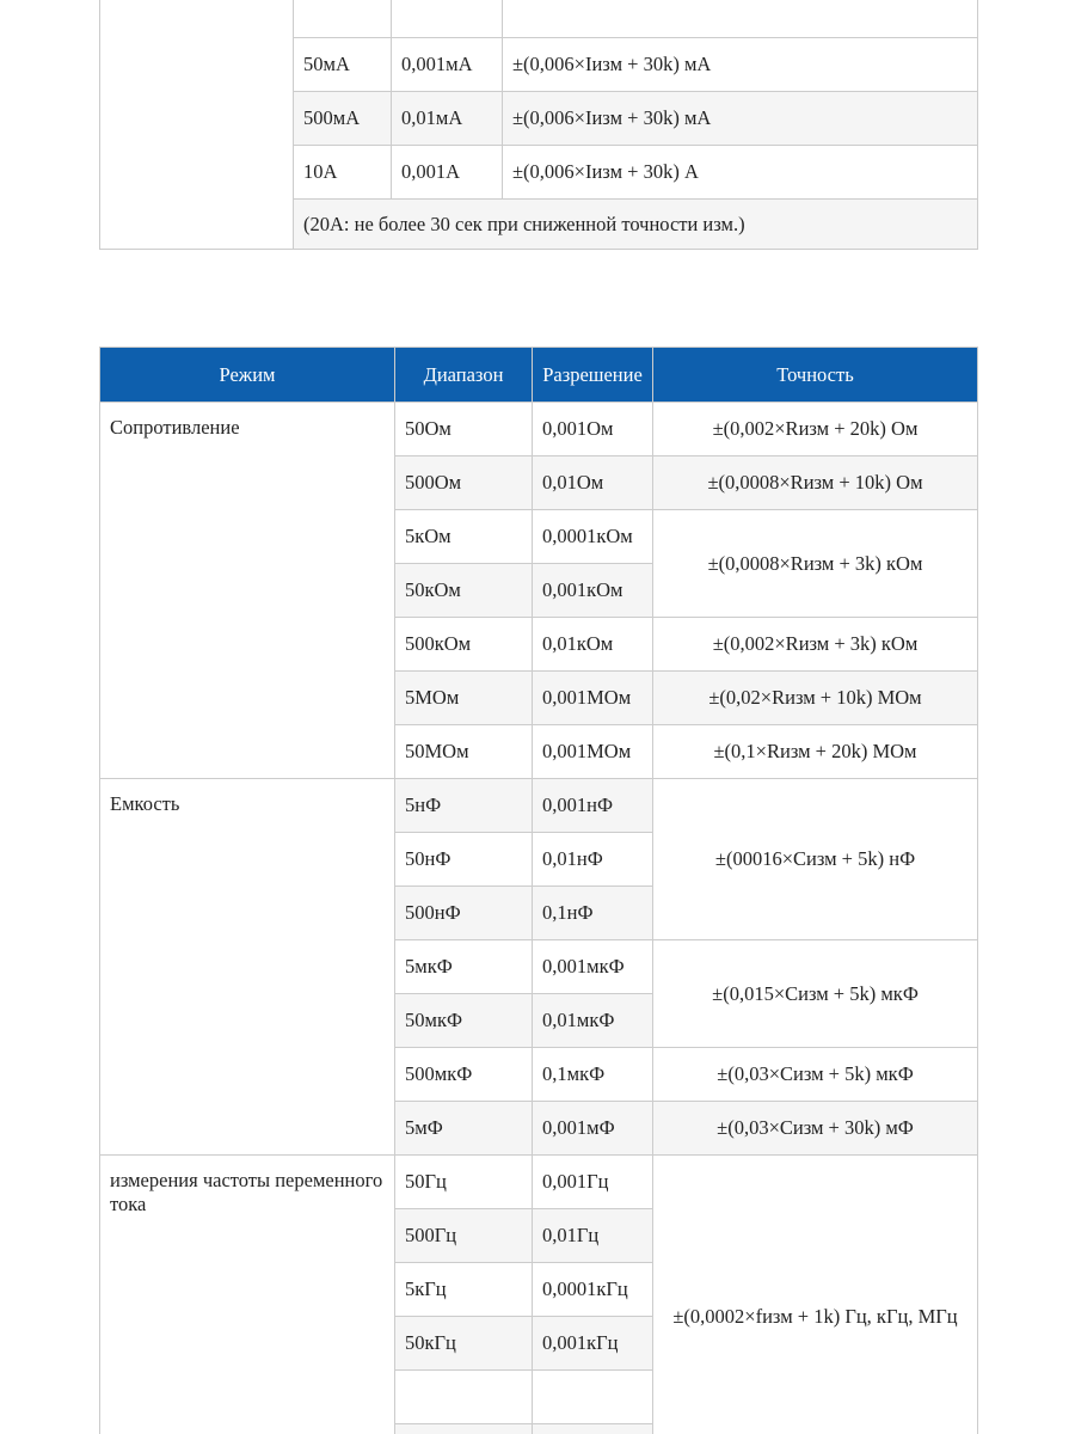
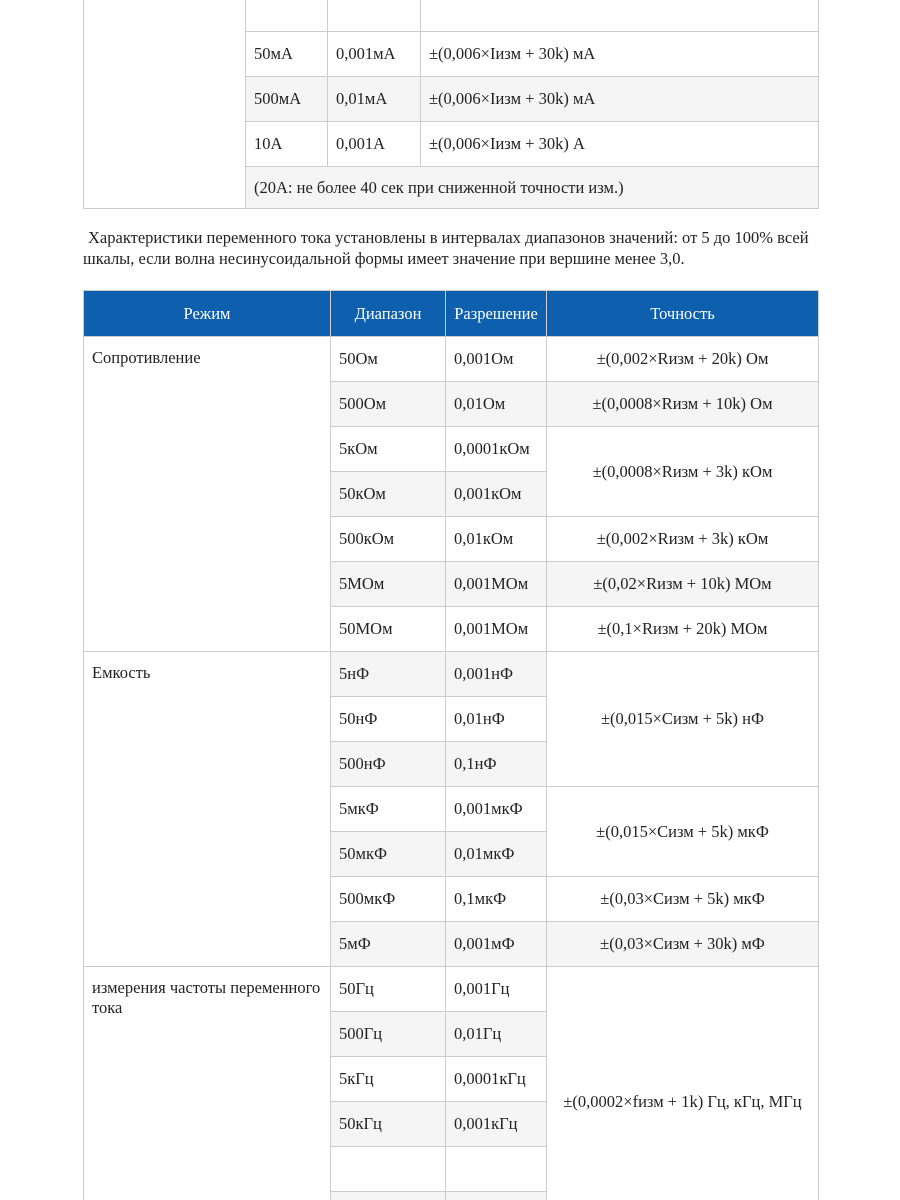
  50мА	0,001мА	±(0,006×Iизм + 30k) мА
  500мА	0,01мА	±(0,006×Iизм + 30k) мА
  10А	0,001А	±(0,006×Iизм + 30k) А
- (20А: не более 30 сек при сниженной точности изм.)
+ (20А: не более 40 сек при сниженной точности изм.)
+ Характеристики переменного тока установлены в интервалах диапазонов значений: от 5 до 100% всей шкалы, если волна несинусоидальной формы имеет значение при вершине менее 3,0.
  Режим	Диапазон	Разрешение	Точность
  Сопротивление	50Ом	0,001Ом	±(0,002×Rизм + 20k) Ом
  500Ом	0,01Ом	±(0,0008×Rизм + 10k) Ом
  5кОм	0,0001кОм	±(0,0008×Rизм + 3k) кОм
  50кОм	0,001кОм
  500кОм	0,01кОм	±(0,002×Rизм + 3k) кОм
  5МОм	0,001МОм	±(0,02×Rизм + 10k) МОм
  50МОм	0,001МОм	±(0,1×Rизм + 20k) МОм
- Емкость	5нФ	0,001нФ	±(00016×Сизм + 5k) нФ
+ Емкость	5нФ	0,001нФ	±(0,015×Сизм + 5k) нФ
  50нФ	0,01нФ
  500нФ	0,1нФ
  5мкФ	0,001мкФ	±(0,015×Сизм + 5k) мкФ
  50мкФ	0,01мкФ
  500мкФ	0,1мкФ	±(0,03×Сизм + 5k) мкФ
  5мФ	0,001мФ	±(0,03×Сизм + 30k) мФ
  измерения частоты переменного тока	50Гц	0,001Гц	±(0,0002×fизм + 1k) Гц, кГц, МГц
  500Гц	0,01Гц
  5кГц	0,0001кГц
  50кГц	0,001кГц
